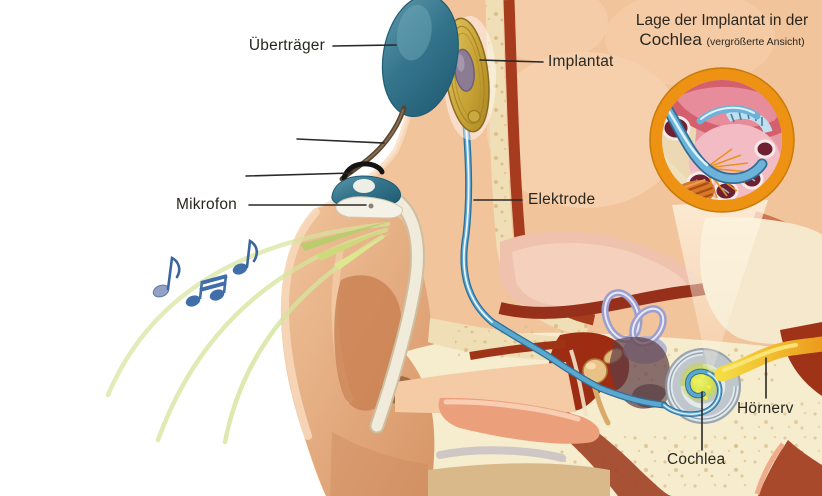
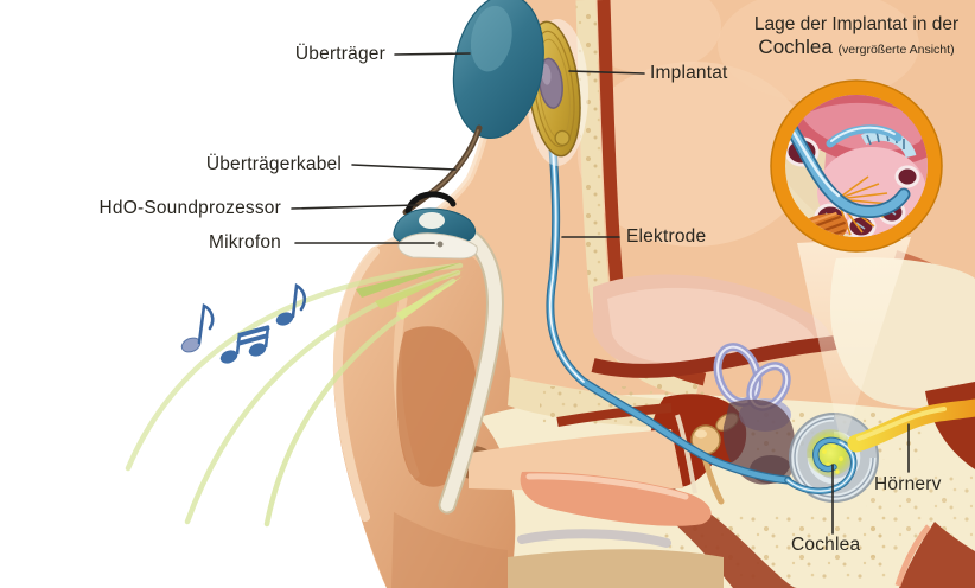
  Überträger
+ Überträgerkabel
+ HdO-Soundprozessor
  Mikrofon
  Implantat
  Elektrode
  Hörnerv
  Cochlea
  Lage der Implantat in der
  Cochlea (vergrößerte Ansicht)
